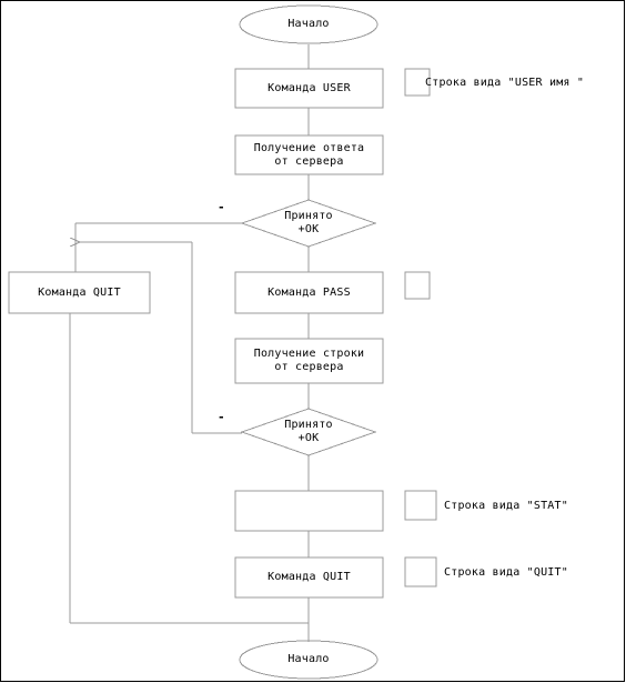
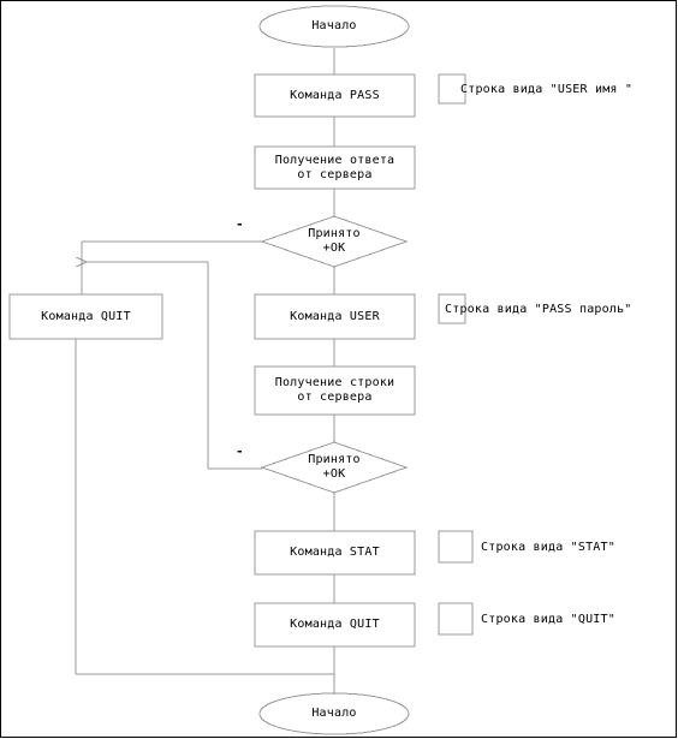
  Начало
- Команда USER
+ Команда PASS
  Получение ответа
  от сервера
  Принято
  +OK
  Команда QUIT
- Команда PASS
+ Команда USER
  Получение строки
  от сервера
  Принято
  +OK
+ Команда STAT
  Команда QUIT
  Начало
  Строка вида "USER имя "
+ Строка вида "PASS пароль"
  Строка вида "STAT"
  Строка вида "QUIT"
  -
  -
